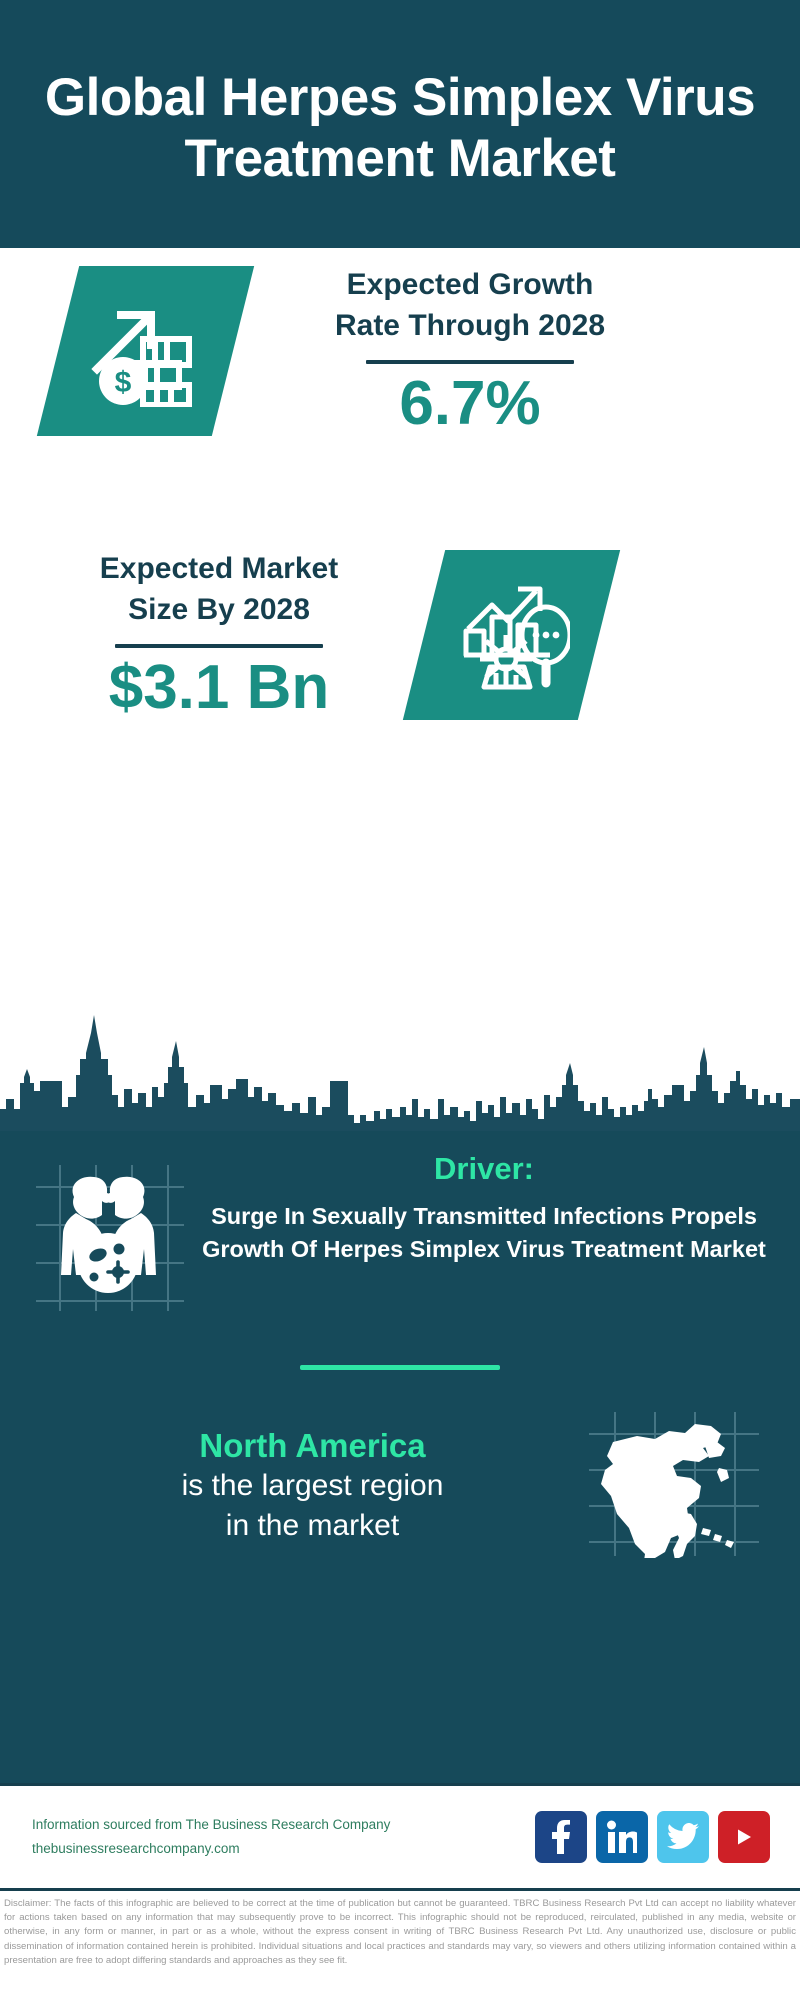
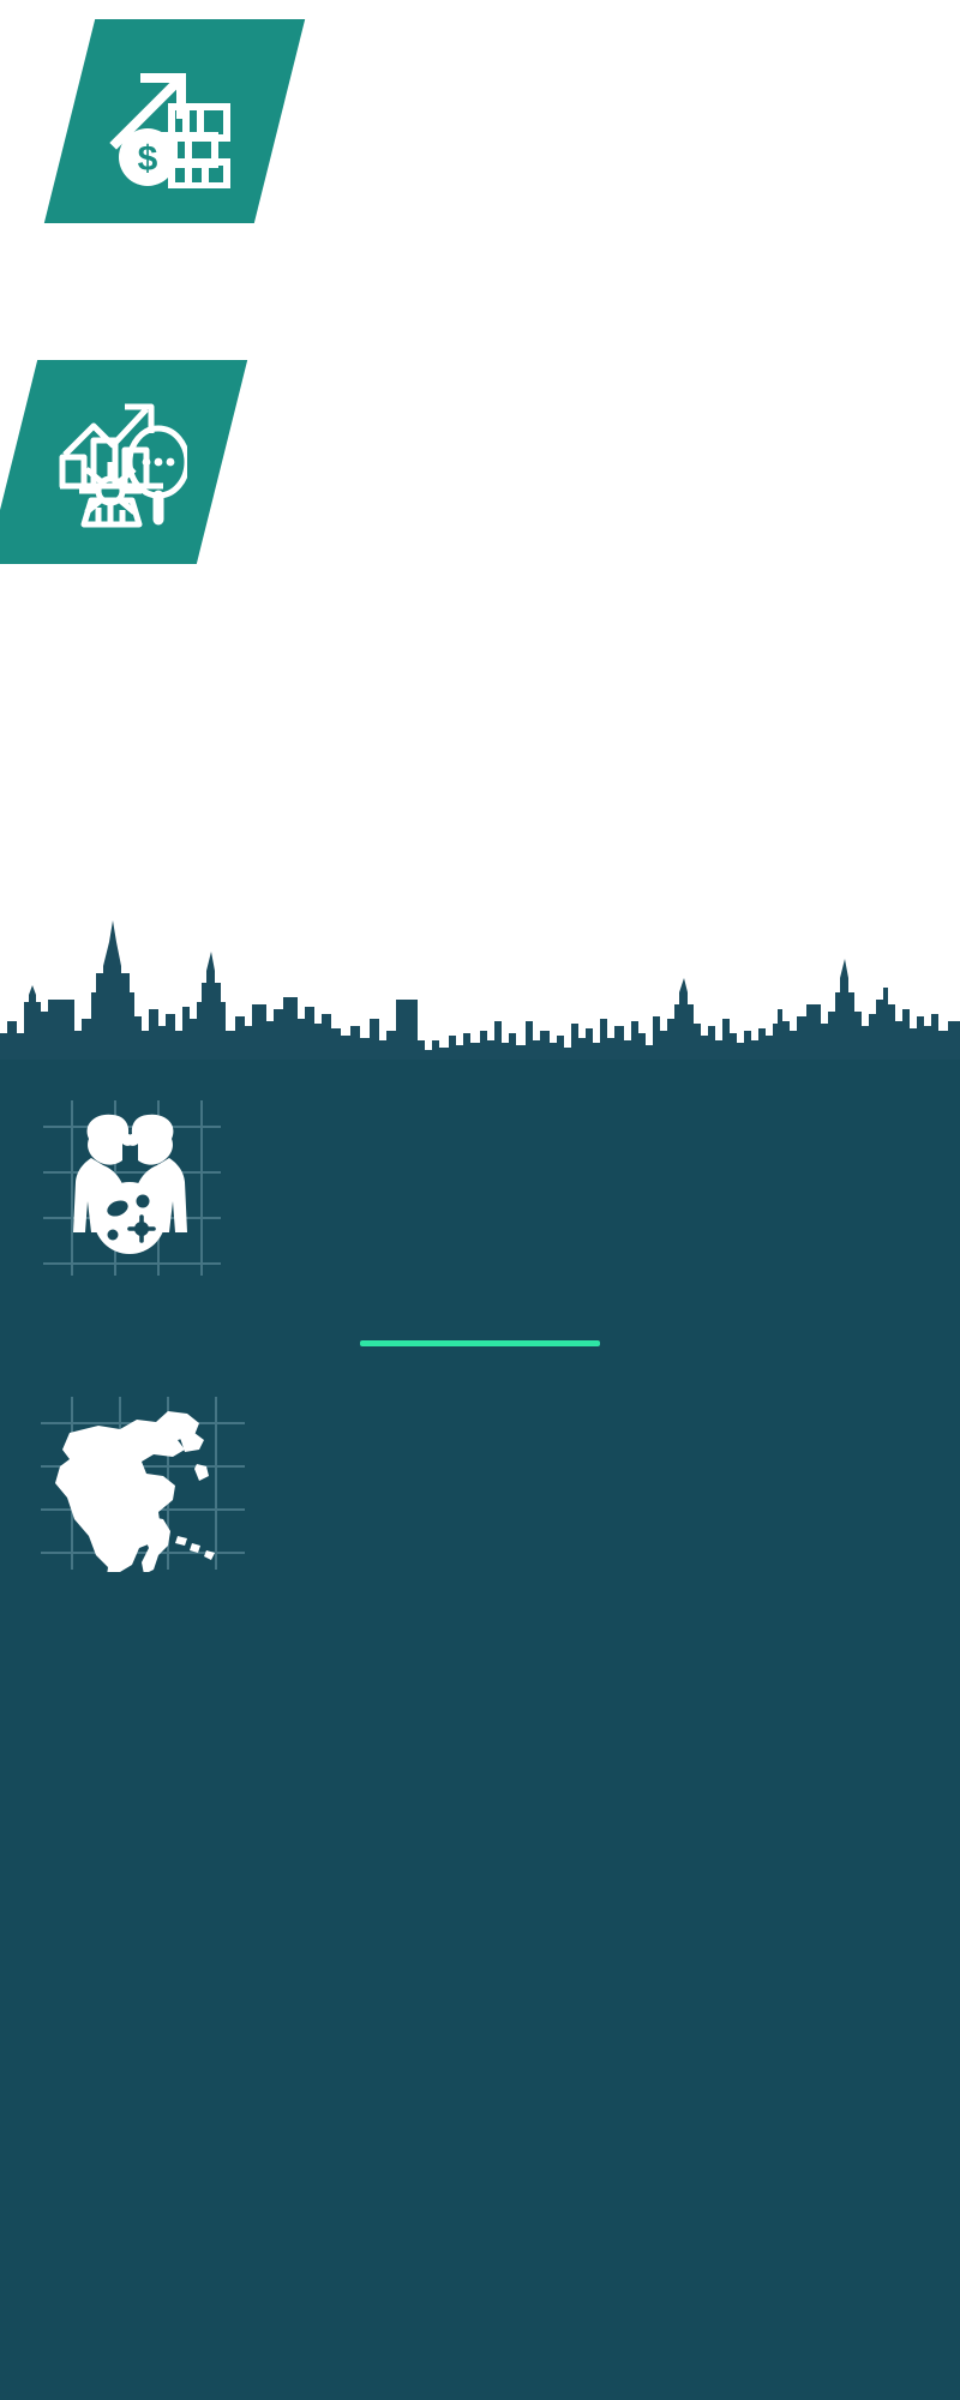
- Global Herpes Simplex Virus Treatment Market
- Expected Growth
- Rate Through 2028
- 6.7%
- Expected Market
- Size By 2028
- $3.1 Bn
- Driver:
- Surge In Sexually Transmitted Infections Propels Growth Of Herpes Simplex Virus Treatment Market
- North America
- is the largest region
- in the market
- Information sourced from The Business Research Company
- thebusinessresearchcompany.com
- Disclaimer: The facts of this infographic are believed to be correct at the time of publication but cannot be guaranteed. TBRC Business Research Pvt Ltd can accept no liability whatever for actions taken based on any information that may subsequently prove to be incorrect. This infographic should not be reproduced, reirculated, published in any media, website or otherwise, in any form or manner, in part or as a whole, without the express consent in writing of TBRC Business Research Pvt Ltd. Any unauthorized use, disclosure or public dissemination of information contained herein is prohibited. Individual situations and local practices and standards may vary, so viewers and others utilizing information contained within a presentation are free to adopt differing standards and approaches as they see fit.
